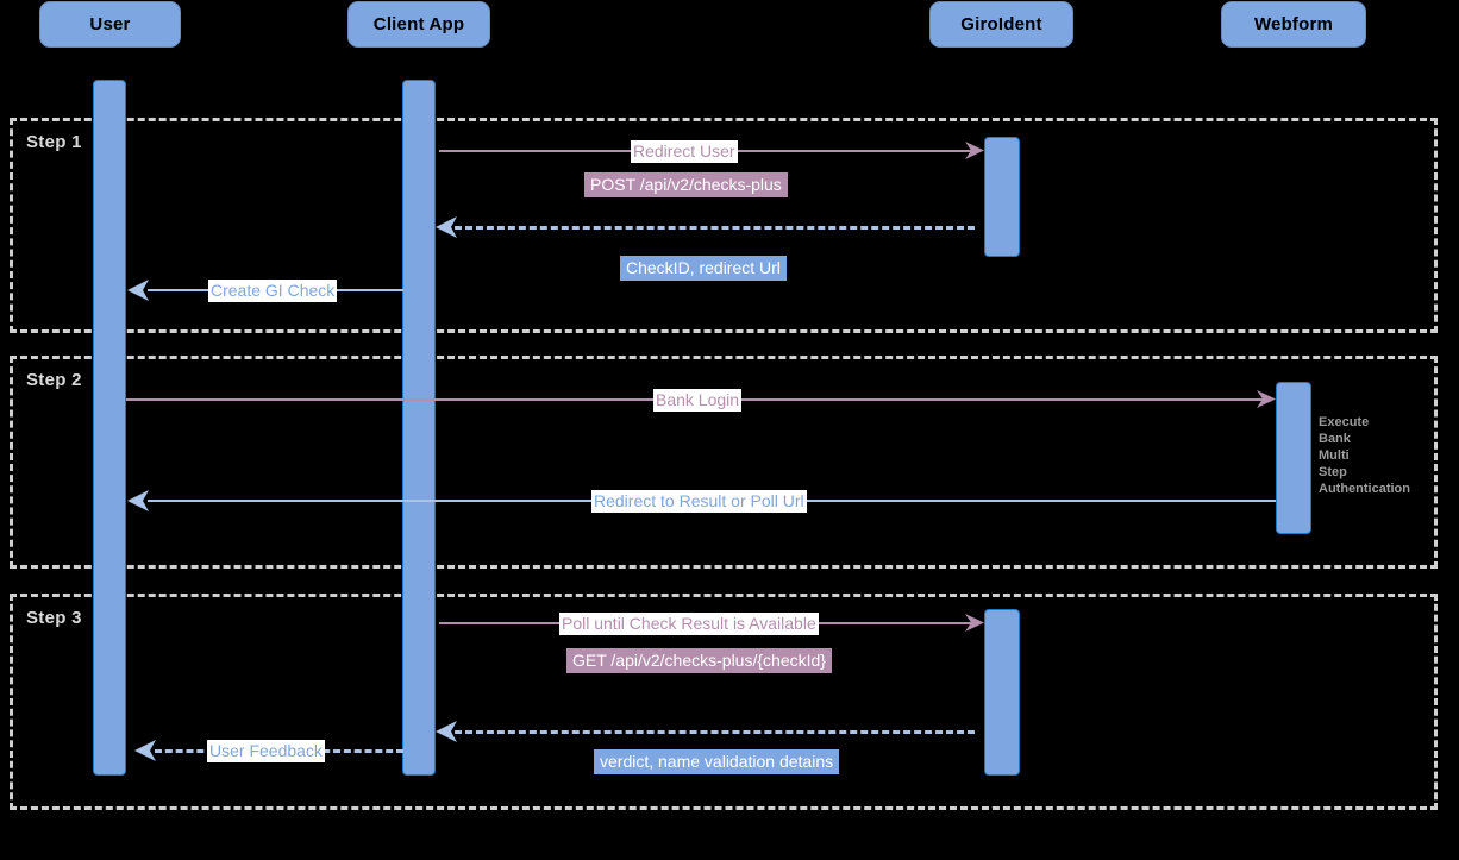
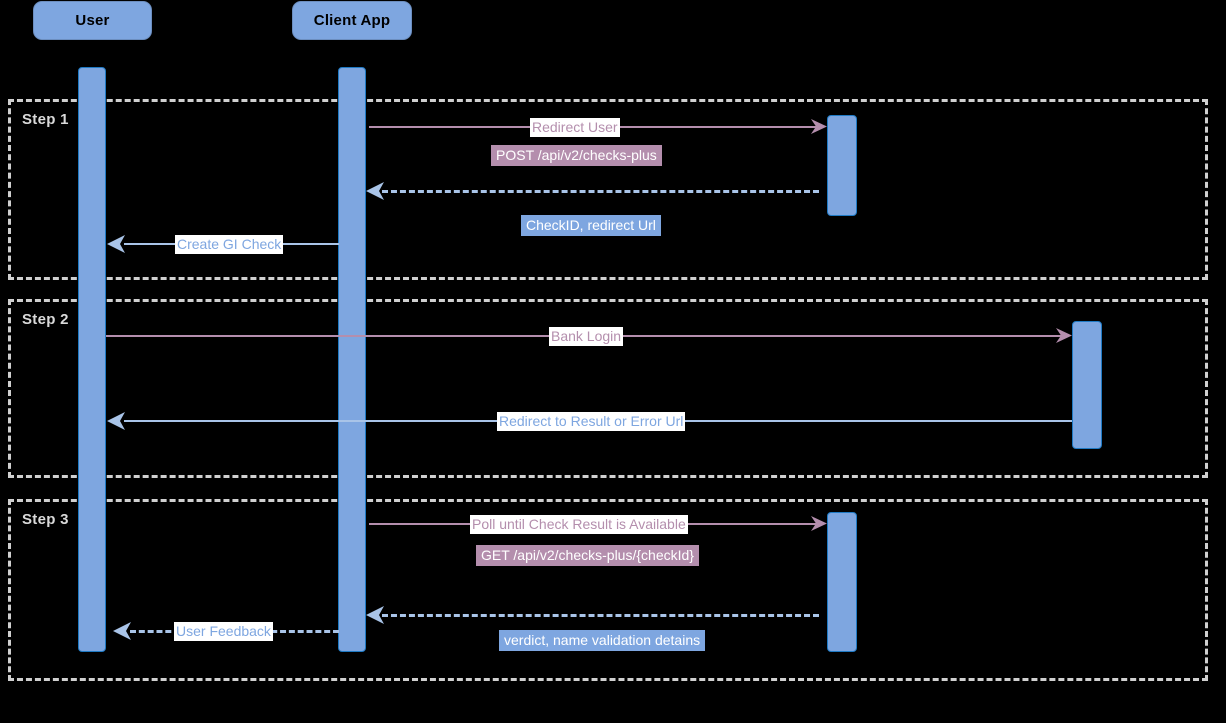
  Step 1
  Step 2
  Step 3
  User
  Client App
- GiroIdent
- Webform
  Redirect User
  POST /api/v2/checks-plus
  CheckID, redirect Url
  Create GI Check
  Bank Login
- Redirect to Result or Poll Url
+ Redirect to Result or Error Url
- Execute
- Bank
- Multi
- Step
- Authentication
  Poll until Check Result is Available
  GET /api/v2/checks-plus/{checkId}
  verdict, name validation detains
  User Feedback
